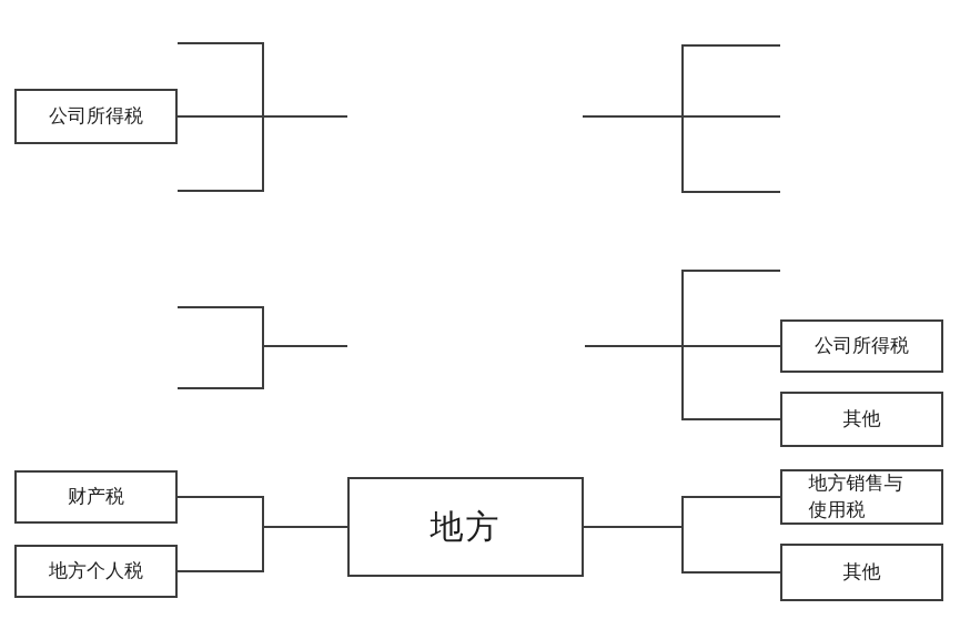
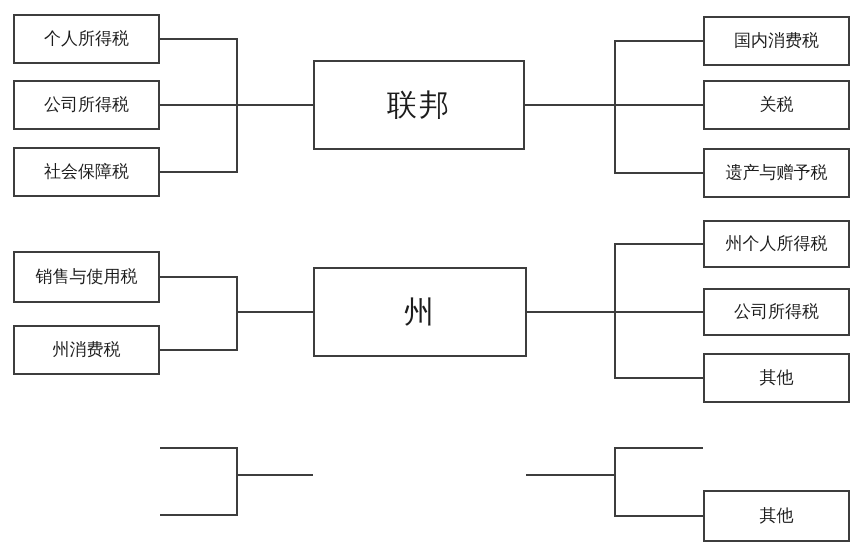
+ 个人所得税
  公司所得税
+ 社会保障税
+ 联邦
+ 国内消费税
+ 关税
+ 遗产与赠予税
+ 销售与使用税
+ 州消费税
+ 州
+ 州个人所得税
  公司所得税
  其他
- 财产税
- 地方个人税
- 地方
- 地方销售与使用税
  其他
